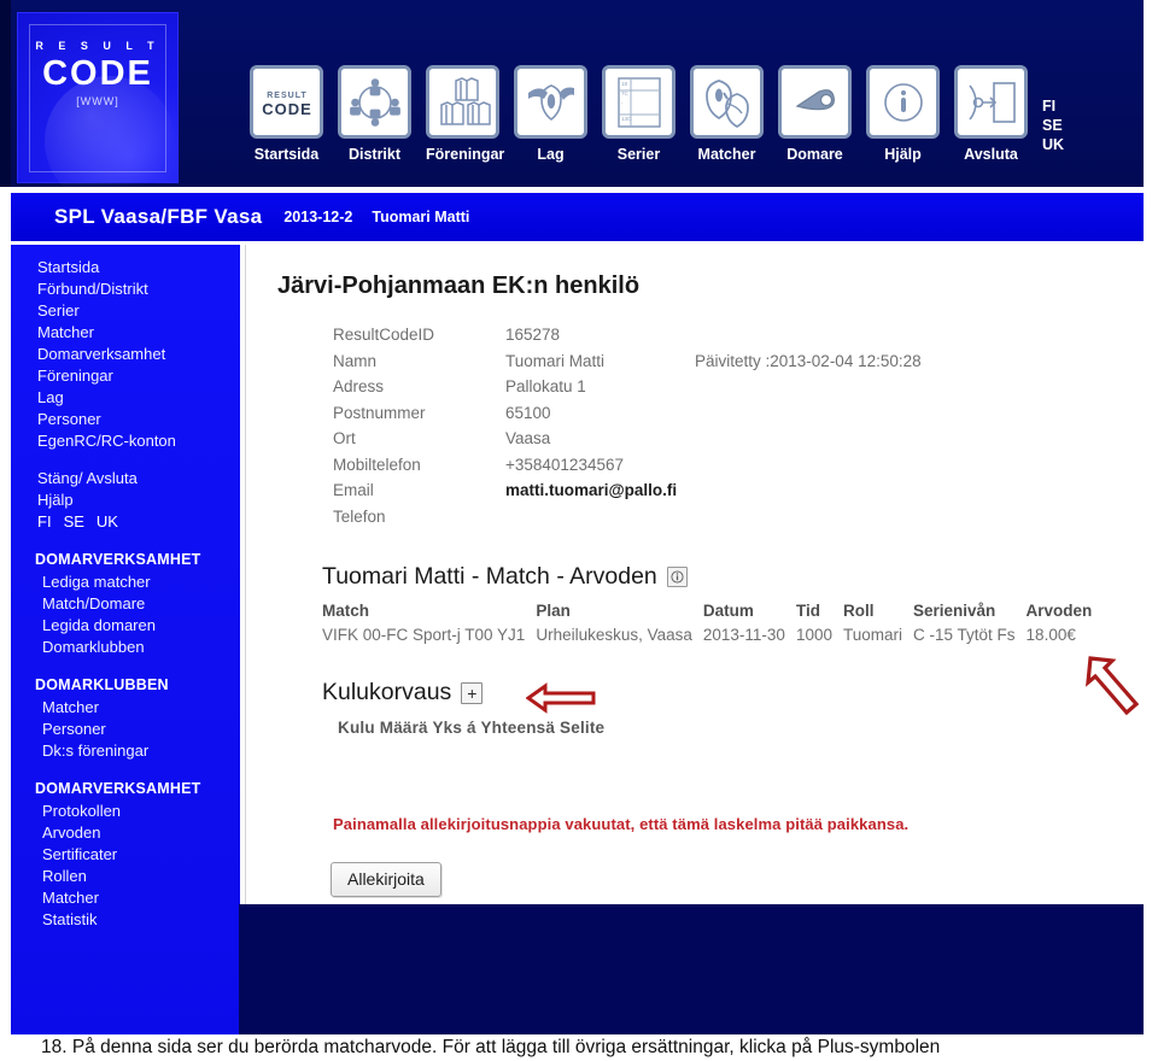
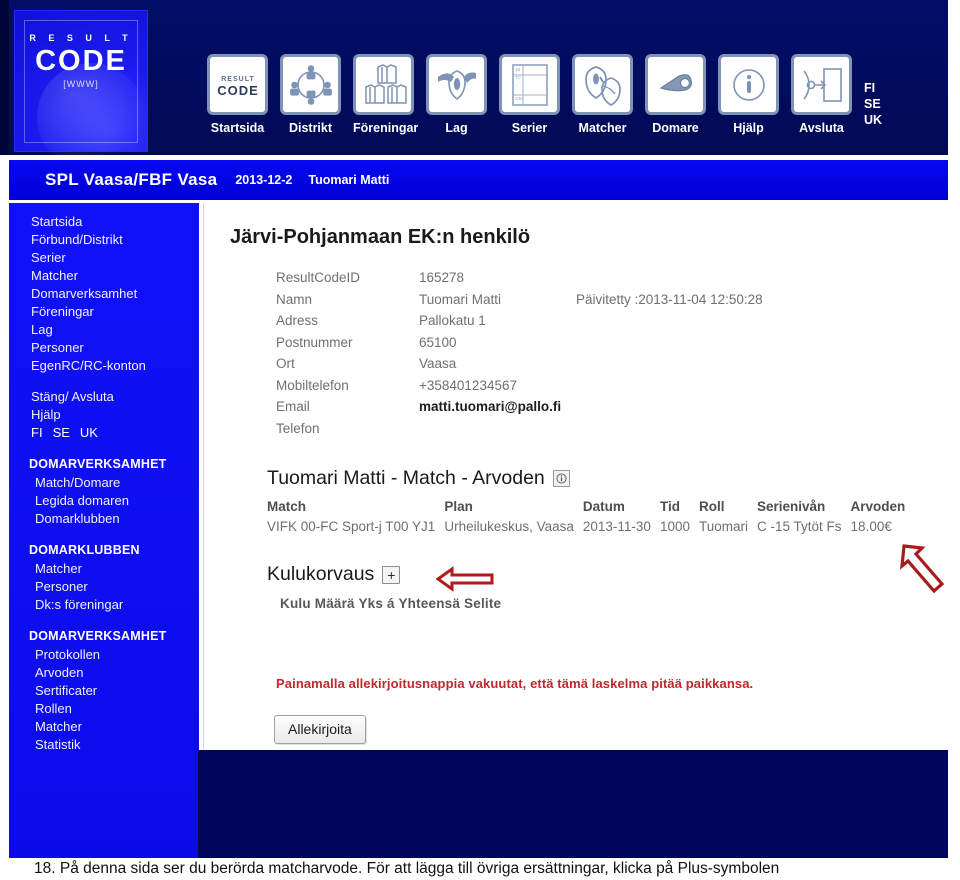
  R E S U L T
  CODE
  [WWW]
  CODE
  Startsida
  Distrikt
  Föreningar
  Lag
  Serier
  Matcher
  Domare
  Hjälp
  Avsluta
  FI
  SE
  UK
  SPL Vaasa/FBF Vasa
  2013-12-2
  Tuomari Matti
  Startsida
  Förbund/Distrikt
  Serier
  Matcher
  Domarverksamhet
  Föreningar
  Lag
  Personer
  EgenRC/RC-konton
  Stäng/ Avsluta
  Hjälp
  FI
  SE
  UK
  DOMARVERKSAMHET
- Lediga matcher
  Match/Domare
  Legida domaren
  Domarklubben
  DOMARKLUBBEN
  Matcher
  Personer
  Dk:s föreningar
  DOMARVERKSAMHET
  Protokollen
  Arvoden
  Sertificater
  Rollen
  Matcher
  Statistik
  Järvi-Pohjanmaan EK:n henkilö
  ResultCodeID	165278
- Namn	Tuomari Matti	Päivitetty :2013-02-04 12:50:28
+ Namn	Tuomari Matti	Päivitetty :2013-11-04 12:50:28
  Adress	Pallokatu 1
  Postnummer	65100
  Ort	Vaasa
  Mobiltelefon	+358401234567
  Email	matti.tuomari@pallo.fi
  Telefon
  Tuomari Matti - Match - Arvoden
  Match		Plan		Datum		Tid		Roll		Serienivån		Arvoden
  VIFK 00-FC Sport-j T00 YJ1		Urheilukeskus, Vaasa		2013-11-30		1000		Tuomari		C -15 Tytöt Fs		18.00€
  Kulukorvaus
  +
  Kulu Määrä Yks á Yhteensä Selite
  Painamalla allekirjoitusnappia vakuutat, että tämä laskelma pitää paikkansa.
  Allekirjoita
  18. På denna sida ser du berörda matcharvode. För att lägga till övriga ersättningar, klicka på Plus-symbolen
